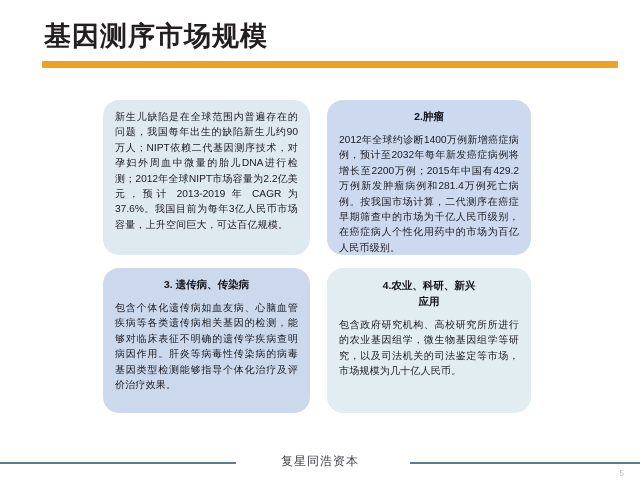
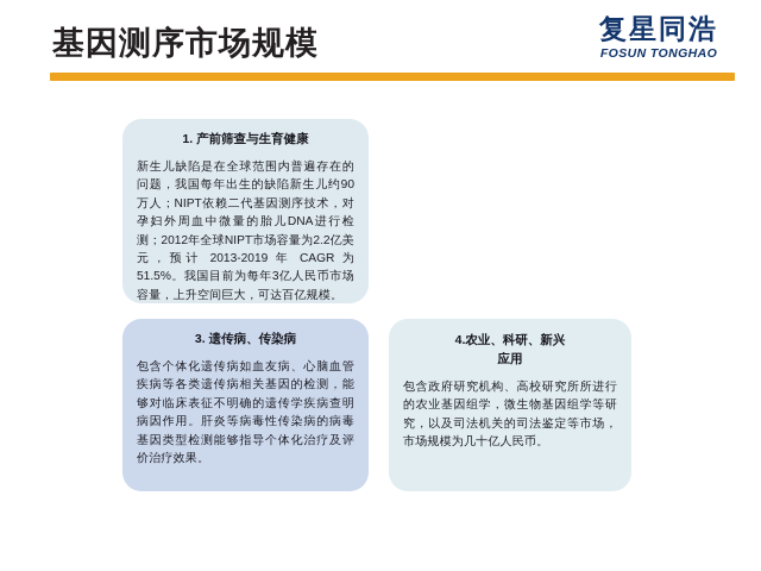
  基因测序市场规模
+ 复星同浩
+ FOSUN TONGHAO
+ 1. 产前筛查与生育健康
- 新生儿缺陷是在全球范围内普遍存在的问题，我国每年出生的缺陷新生儿约90万人；NIPT依赖二代基因测序技术，对孕妇外周血中微量的胎儿DNA进行检测；2012年全球NIPT市场容量为2.2亿美元，预计 2013-2019 年 CAGR 为 37.6%。我国目前为每年3亿人民币市场容量，上升空间巨大，可达百亿规模。
+ 新生儿缺陷是在全球范围内普遍存在的问题，我国每年出生的缺陷新生儿约90万人；NIPT依赖二代基因测序技术，对孕妇外周血中微量的胎儿DNA进行检测；2012年全球NIPT市场容量为2.2亿美元，预计 2013-2019 年 CAGR 为 51.5%。我国目前为每年3亿人民币市场容量，上升空间巨大，可达百亿规模。
- 2.肿瘤
- 2012年全球约诊断1400万例新增癌症病例，预计至2032年每年新发癌症病例将增长至2200万例；2015年中国有429.2万例新发肿瘤病例和281.4万例死亡病例。按我国市场计算，二代测序在癌症早期筛查中的市场为千亿人民币级别，在癌症病人个性化用药中的市场为百亿人民币级别。
  3. 遗传病、传染病
  包含个体化遗传病如血友病、心脑血管疾病等各类遗传病相关基因的检测，能够对临床表征不明确的遗传学疾病查明病因作用。肝炎等病毒性传染病的病毒基因类型检测能够指导个体化治疗及评价治疗效果。
  4.农业、科研、新兴
  应用
  包含政府研究机构、高校研究所所进行的农业基因组学，微生物基因组学等研究，以及司法机关的司法鉴定等市场，市场规模为几十亿人民币。
- 复星同浩资本
- 5
